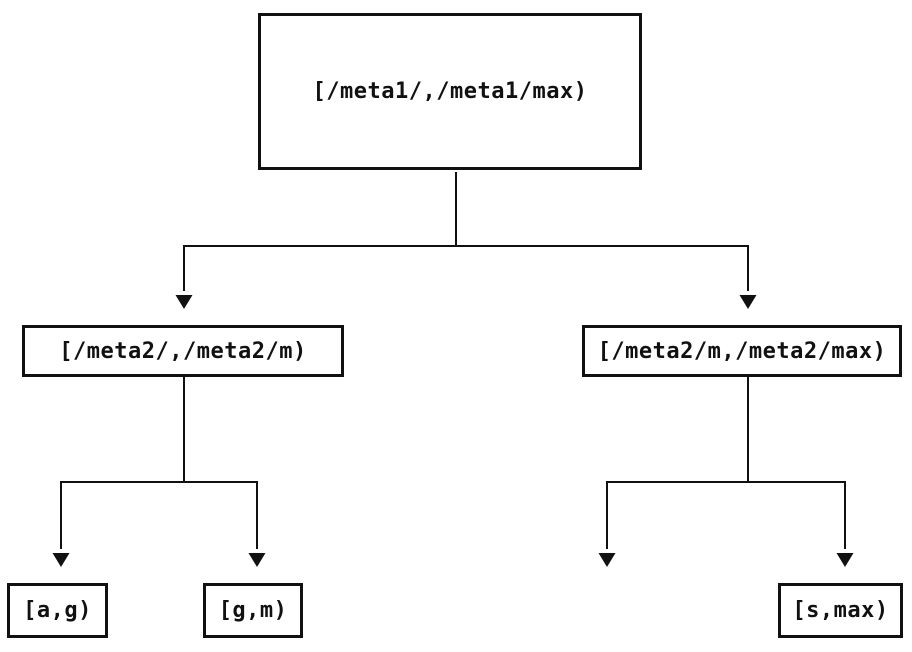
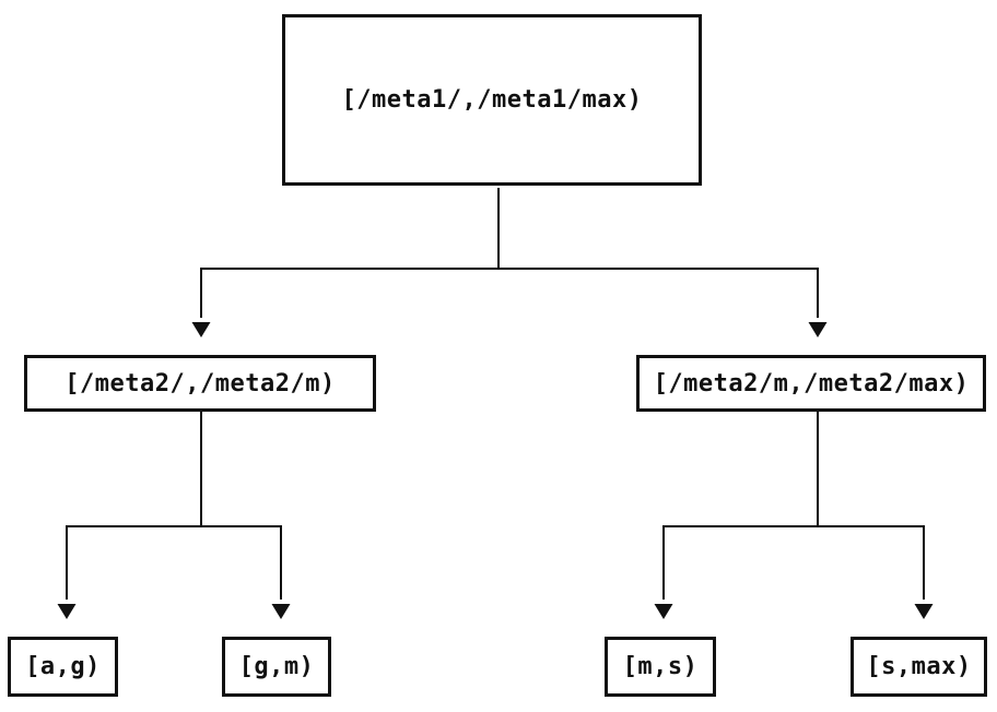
  [/meta1/,/meta1/max)
  [/meta2/,/meta2/m)
  [/meta2/m,/meta2/max)
  [a,g)
  [g,m)
+ [m,s)
  [s,max)
